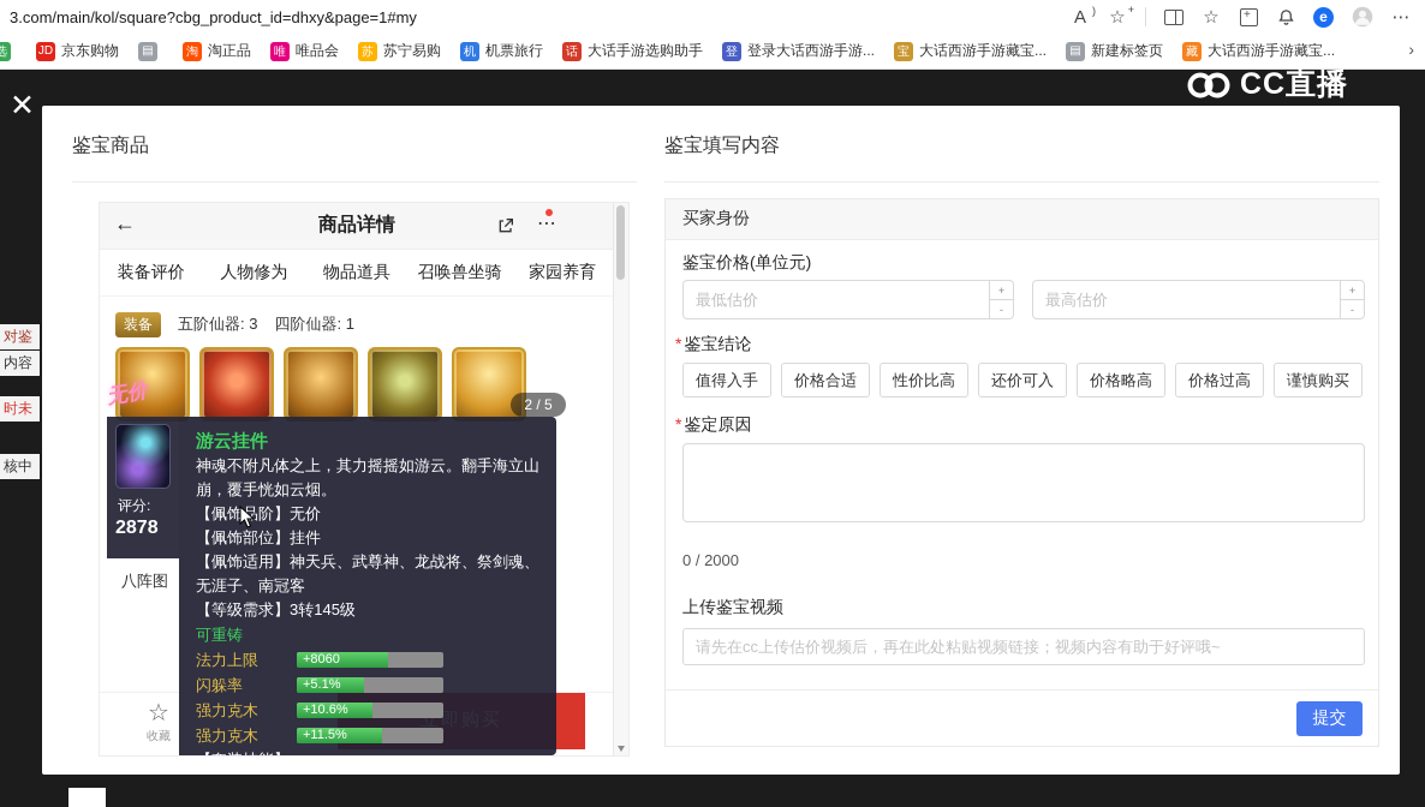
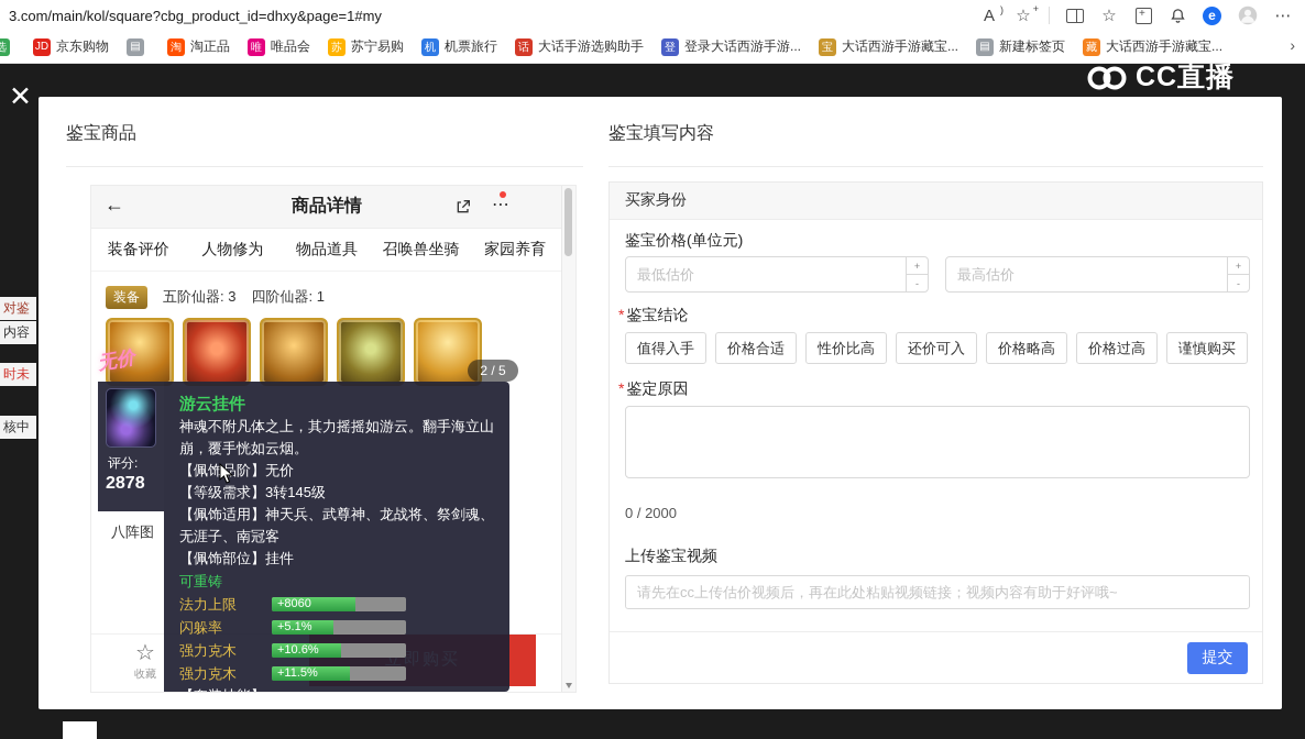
  3.com/main/kol/square?cbg_product_id=dhxy&page=1#my
  A
  ☆
  ☆
  e
  ⋯
  选
  JD
  京东购物
  ▤
  淘
  淘正品
  唯
  唯品会
  苏
  苏宁易购
  机
  机票旅行
  话
  大话手游选购助手
  登
  登录大话西游手游...
  宝
  大话西游手游藏宝...
  ▤
  新建标签页
  藏
  大话西游手游藏宝...
  ›
  CC直播
  ✕
  对鉴
  内容
  时未
  核中
  鉴宝商品
  鉴宝填写内容
  ←
  商品详情
  ⋯
  装备评价
  人物修为
  物品道具
  召唤兽坐骑
  家园养育
  装备
  五阶仙器: 3
  四阶仙器: 1
  ☆
  收藏
  八阵图
  评分:
  2878
  游云挂件
  神魂不附凡体之上，其力摇摇如游云。翻手海立山崩，覆手恍如云烟。
  【佩饰品阶】无价
- 【佩饰部位】挂件
+ 【等级需求】3转145级
  【佩饰适用】神天兵、武尊神、龙战将、祭剑魂、无涯子、南冠客
- 【等级需求】3转145级
+ 【佩饰部位】挂件
  可重铸
  法力上限
  +8060
  闪躲率
  +5.1%
  强力克木
  +10.6%
  强力克木
  +11.5%
  2 / 5
  买家身份
  鉴宝价格(单位元)
  最低估价
  +
  -
  最高估价
  +
  -
  * 鉴宝结论
  值得入手
  价格合适
  性价比高
  还价可入
  价格略高
  价格过高
  谨慎购买
  * 鉴定原因
  0 / 2000
  上传鉴宝视频
  请先在cc上传估价视频后，再在此处粘贴视频链接；视频内容有助于好评哦~
  提交
